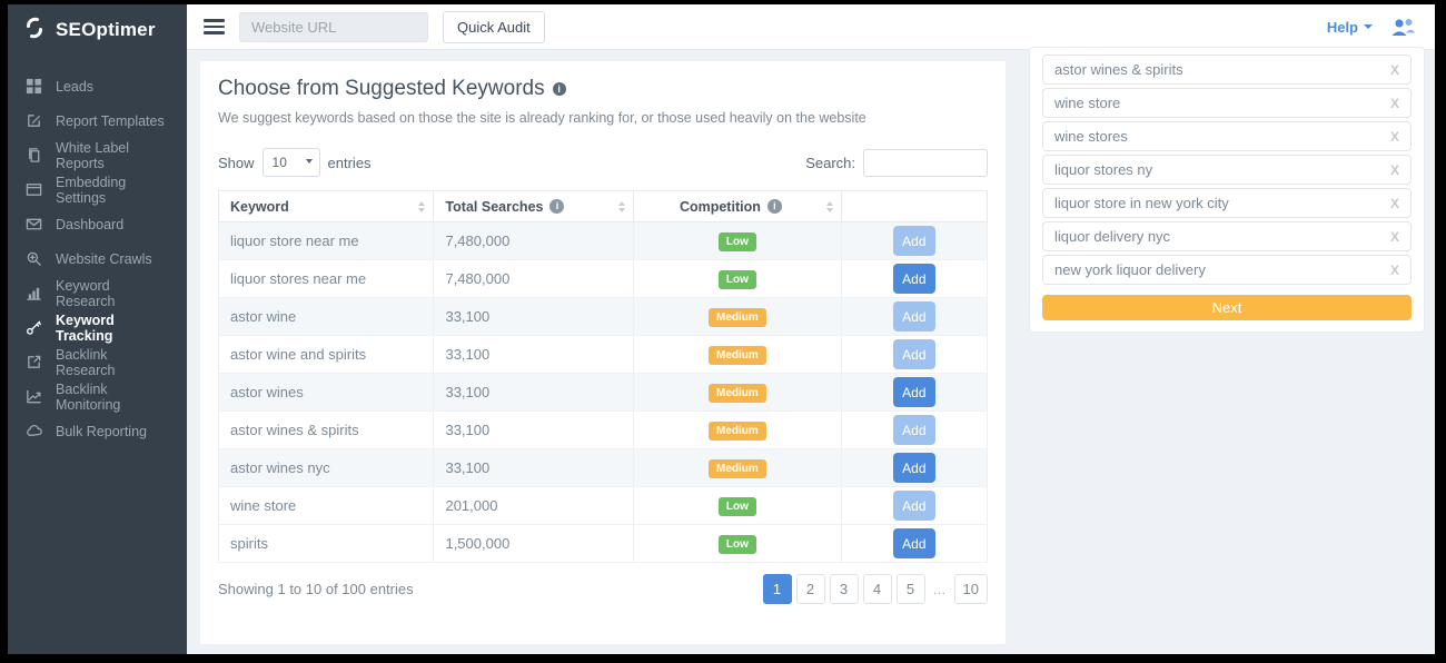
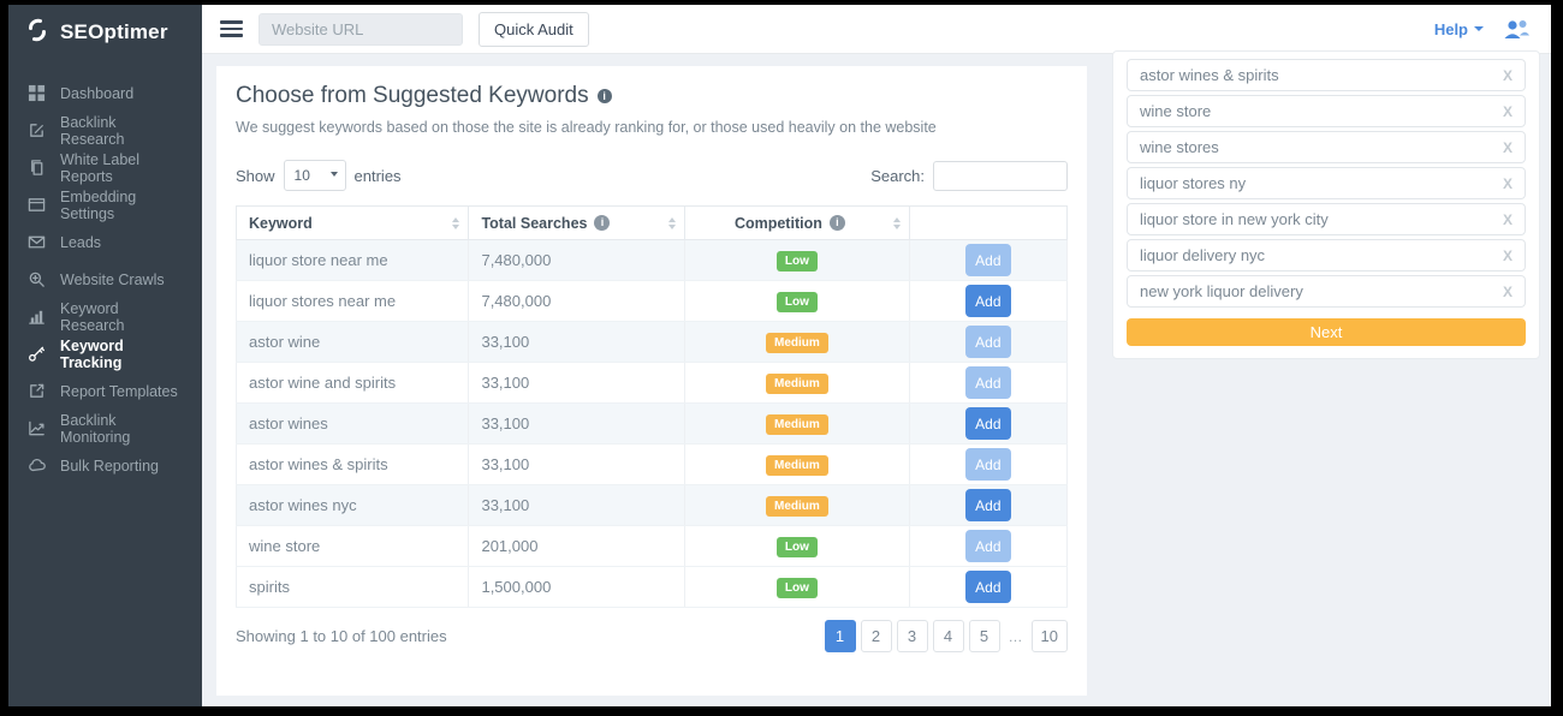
  SEOptimer
- Leads
+ Dashboard
- Report Templates
+ Backlink Research
  White Label Reports
  Embedding Settings
- Dashboard
+ Leads
  Website Crawls
  Keyword Research
  Keyword Tracking
- Backlink Research
+ Report Templates
  Backlink Monitoring
  Bulk Reporting
  Website URL
  Quick Audit
  Help
  Choose from Suggested Keywords
  We suggest keywords based on those the site is already ranking for, or those used heavily on the website
  Show
  10
  entries
  Search:
  Keyword	Total Searches	Competition
  liquor store near me	7,480,000	Low	Add
  liquor stores near me	7,480,000	Low	Add
  astor wine	33,100	Medium	Add
  astor wine and spirits	33,100	Medium	Add
  astor wines	33,100	Medium	Add
  astor wines & spirits	33,100	Medium	Add
  astor wines nyc	33,100	Medium	Add
  wine store	201,000	Low	Add
  spirits	1,500,000	Low	Add
  Showing 1 to 10 of 100 entries
  1
  2
  3
  4
  5
  …
  10
  astor wines & spirits
  X
  wine store
  X
  wine stores
  X
  liquor stores ny
  X
  liquor store in new york city
  X
  liquor delivery nyc
  X
  new york liquor delivery
  X
  Next
